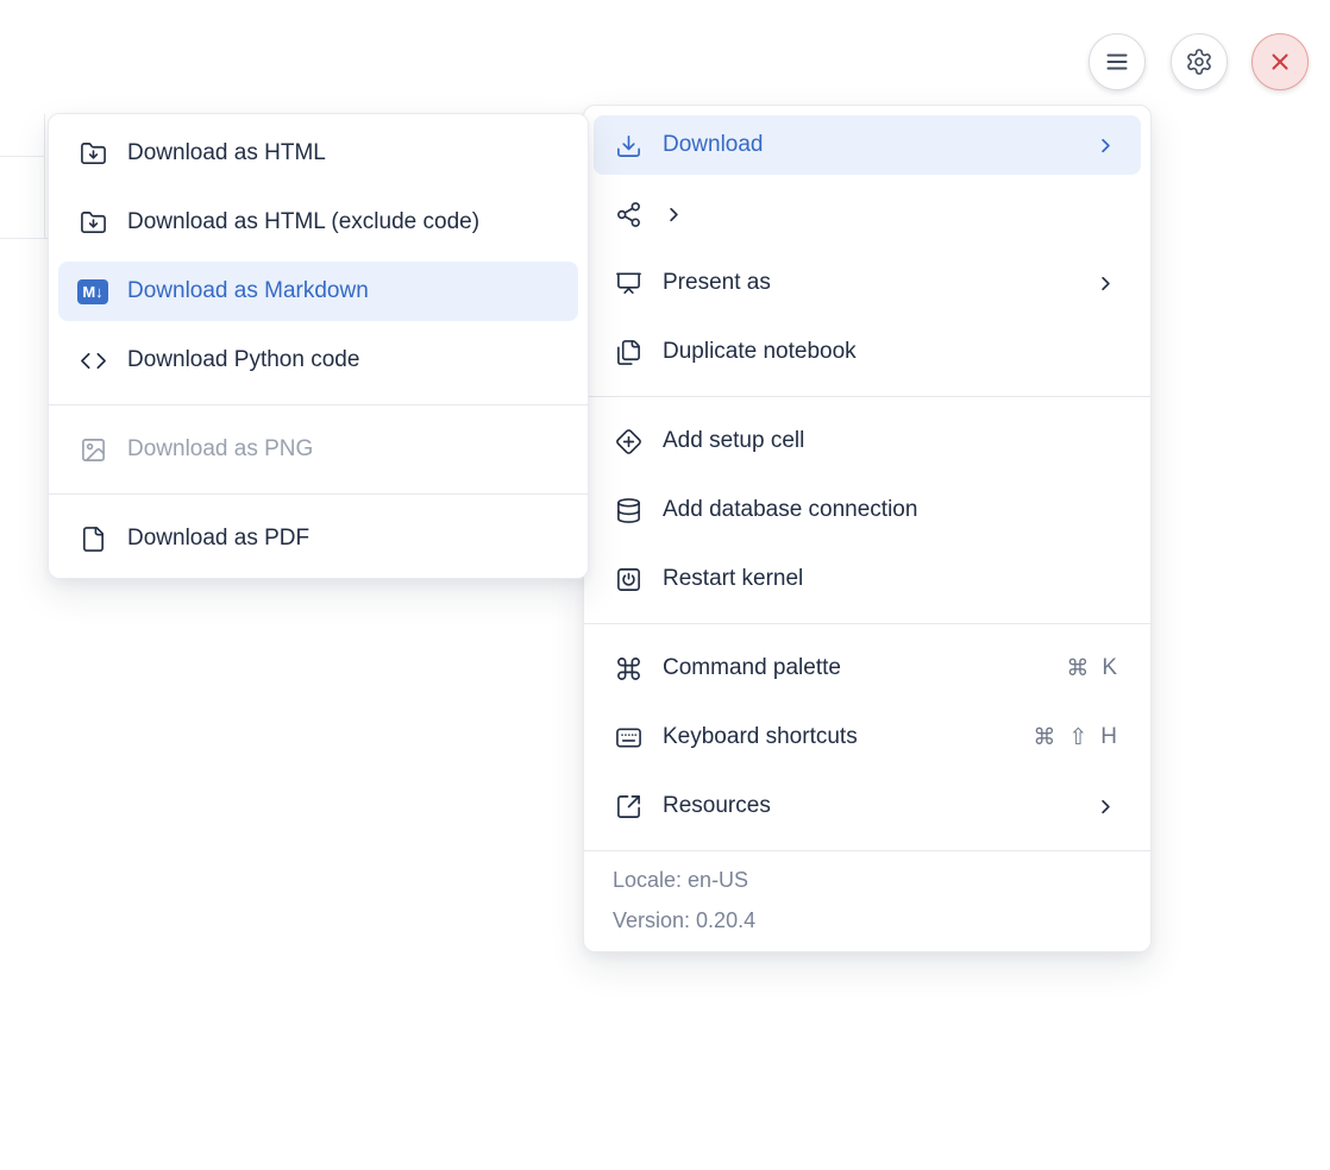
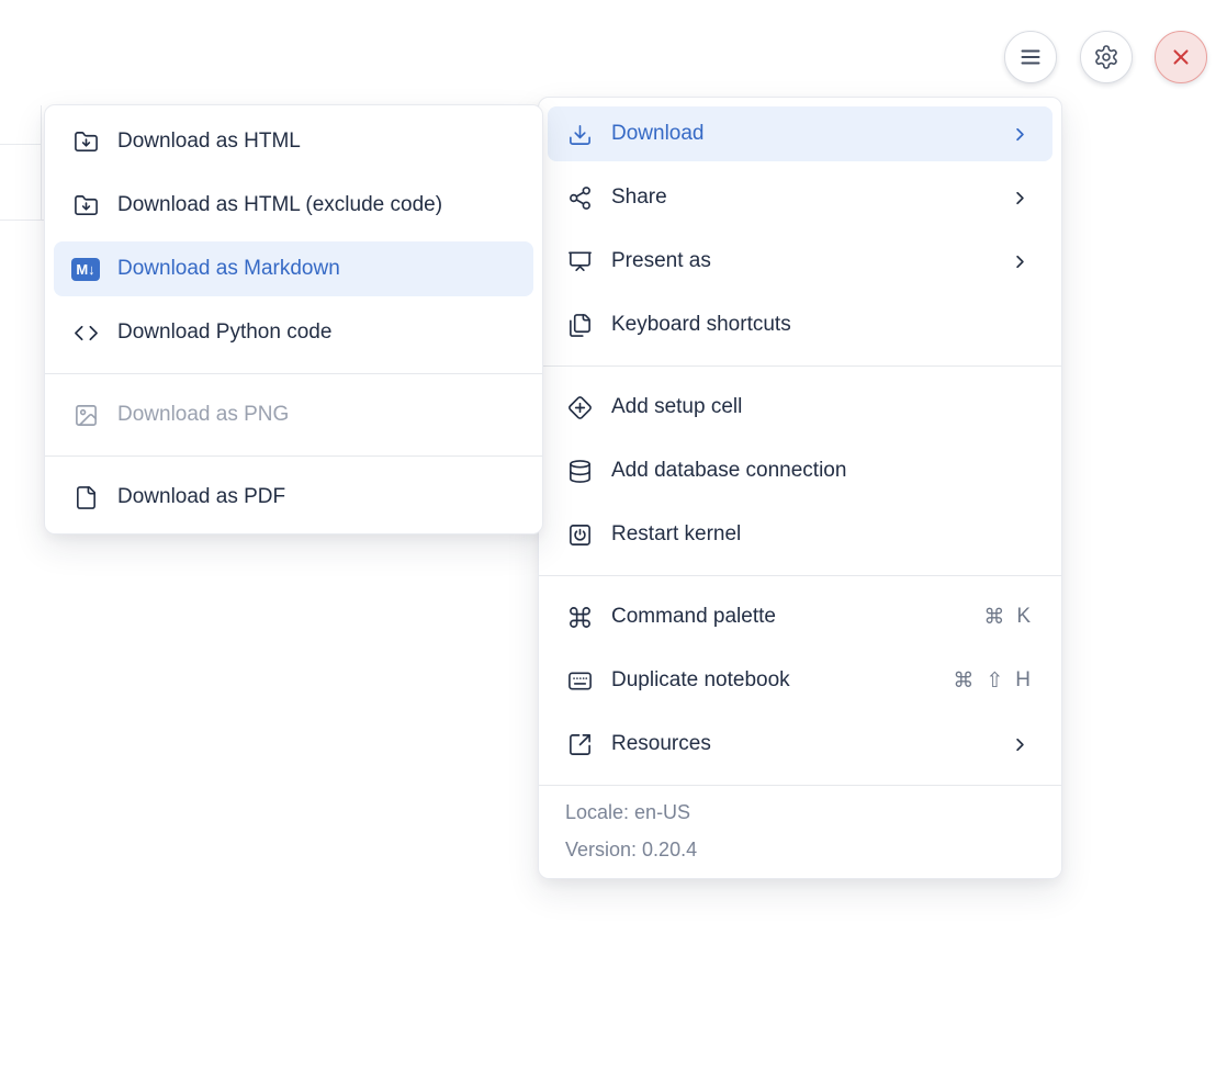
  Download
+ Share
  Present as
- Duplicate notebook
+ Keyboard shortcuts
  Add setup cell
  Add database connection
  Restart kernel
  Command palette
  ⌘
  K
- Keyboard shortcuts
+ Duplicate notebook
  ⌘
  ⇧
  H
  Resources
  Locale: en-US
  Version: 0.20.4
  Download as HTML
  Download as HTML (exclude code)
  M↓
  Download as Markdown
  Download Python code
  Download as PNG
  Download as PDF
